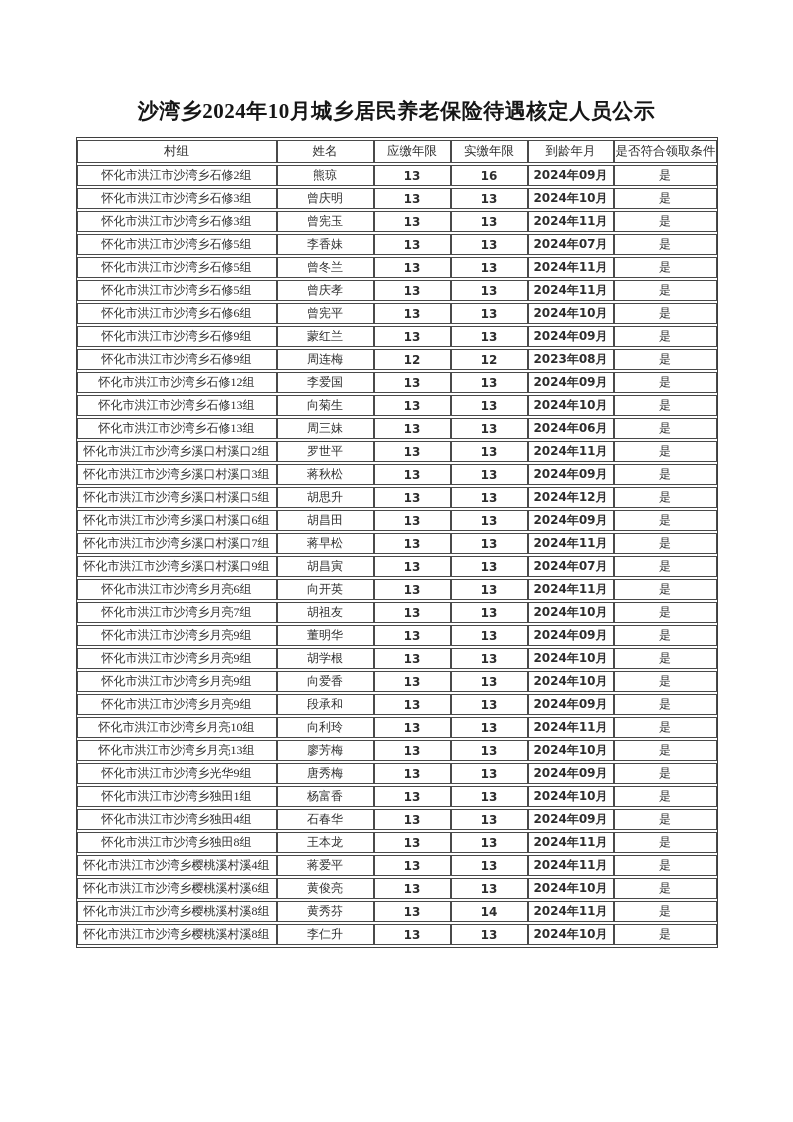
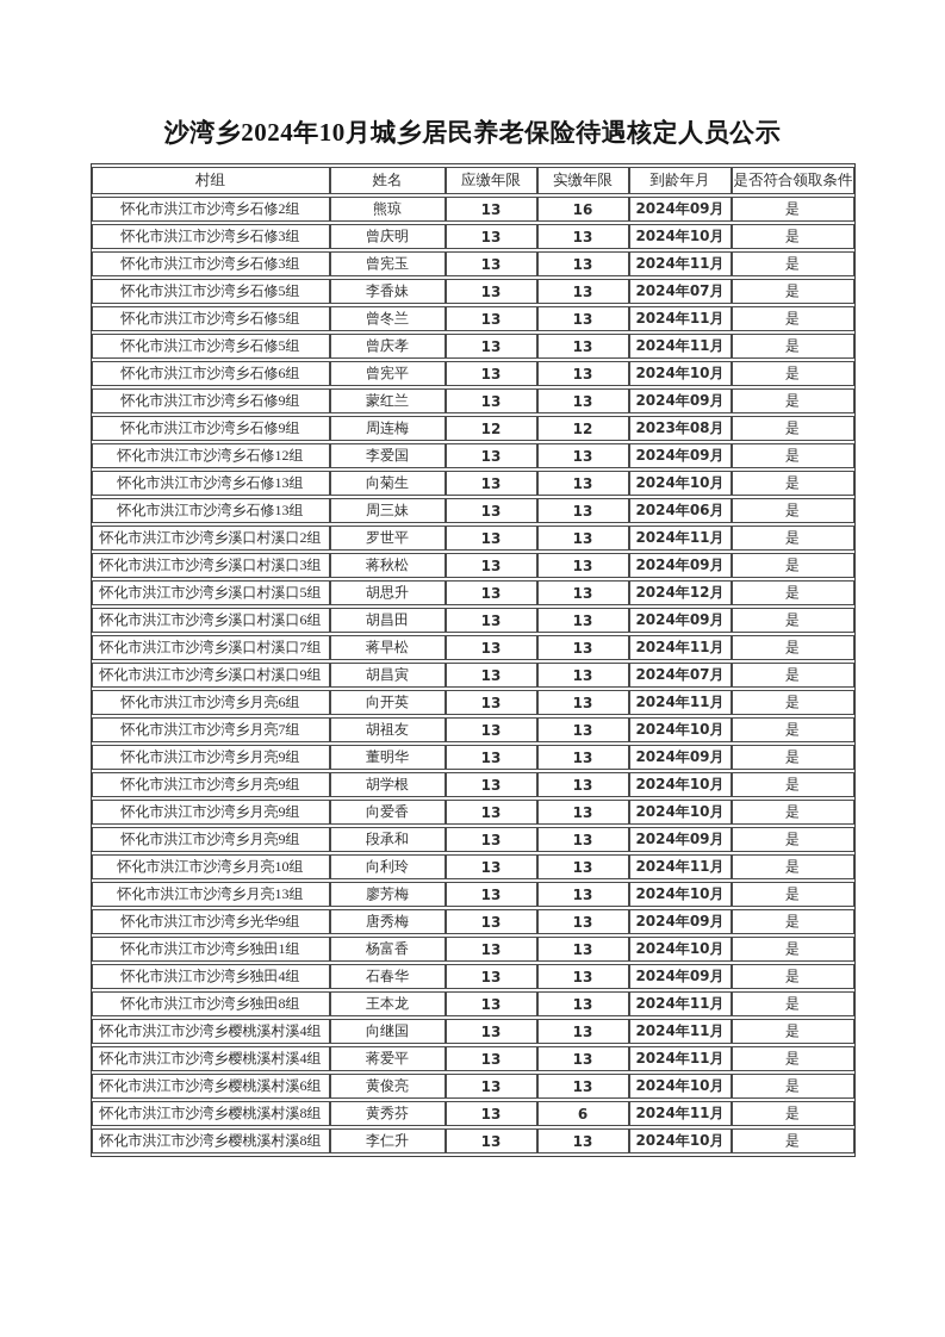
  沙湾乡2024年10月城乡居民养老保险待遇核定人员公示
  村组	姓名	应缴年限	实缴年限	到龄年月	是否符合领取条件
  怀化市洪江市沙湾乡石修2组	熊琼	13	16	2024年09月	是
  怀化市洪江市沙湾乡石修3组	曾庆明	13	13	2024年10月	是
  怀化市洪江市沙湾乡石修3组	曾宪玉	13	13	2024年11月	是
  怀化市洪江市沙湾乡石修5组	李香妹	13	13	2024年07月	是
  怀化市洪江市沙湾乡石修5组	曾冬兰	13	13	2024年11月	是
  怀化市洪江市沙湾乡石修5组	曾庆孝	13	13	2024年11月	是
  怀化市洪江市沙湾乡石修6组	曾宪平	13	13	2024年10月	是
  怀化市洪江市沙湾乡石修9组	蒙红兰	13	13	2024年09月	是
  怀化市洪江市沙湾乡石修9组	周连梅	12	12	2023年08月	是
  怀化市洪江市沙湾乡石修12组	李爱国	13	13	2024年09月	是
  怀化市洪江市沙湾乡石修13组	向菊生	13	13	2024年10月	是
  怀化市洪江市沙湾乡石修13组	周三妹	13	13	2024年06月	是
  怀化市洪江市沙湾乡溪口村溪口2组	罗世平	13	13	2024年11月	是
  怀化市洪江市沙湾乡溪口村溪口3组	蒋秋松	13	13	2024年09月	是
  怀化市洪江市沙湾乡溪口村溪口5组	胡思升	13	13	2024年12月	是
  怀化市洪江市沙湾乡溪口村溪口6组	胡昌田	13	13	2024年09月	是
  怀化市洪江市沙湾乡溪口村溪口7组	蒋早松	13	13	2024年11月	是
  怀化市洪江市沙湾乡溪口村溪口9组	胡昌寅	13	13	2024年07月	是
  怀化市洪江市沙湾乡月亮6组	向开英	13	13	2024年11月	是
  怀化市洪江市沙湾乡月亮7组	胡祖友	13	13	2024年10月	是
  怀化市洪江市沙湾乡月亮9组	董明华	13	13	2024年09月	是
  怀化市洪江市沙湾乡月亮9组	胡学根	13	13	2024年10月	是
  怀化市洪江市沙湾乡月亮9组	向爱香	13	13	2024年10月	是
  怀化市洪江市沙湾乡月亮9组	段承和	13	13	2024年09月	是
  怀化市洪江市沙湾乡月亮10组	向利玲	13	13	2024年11月	是
  怀化市洪江市沙湾乡月亮13组	廖芳梅	13	13	2024年10月	是
  怀化市洪江市沙湾乡光华9组	唐秀梅	13	13	2024年09月	是
  怀化市洪江市沙湾乡独田1组	杨富香	13	13	2024年10月	是
  怀化市洪江市沙湾乡独田4组	石春华	13	13	2024年09月	是
  怀化市洪江市沙湾乡独田8组	王本龙	13	13	2024年11月	是
+ 怀化市洪江市沙湾乡樱桃溪村溪4组	向继国	13	13	2024年11月	是
  怀化市洪江市沙湾乡樱桃溪村溪4组	蒋爱平	13	13	2024年11月	是
  怀化市洪江市沙湾乡樱桃溪村溪6组	黄俊亮	13	13	2024年10月	是
- 怀化市洪江市沙湾乡樱桃溪村溪8组	黄秀芬	13	14	2024年11月	是
+ 怀化市洪江市沙湾乡樱桃溪村溪8组	黄秀芬	13	6	2024年11月	是
  怀化市洪江市沙湾乡樱桃溪村溪8组	李仁升	13	13	2024年10月	是
